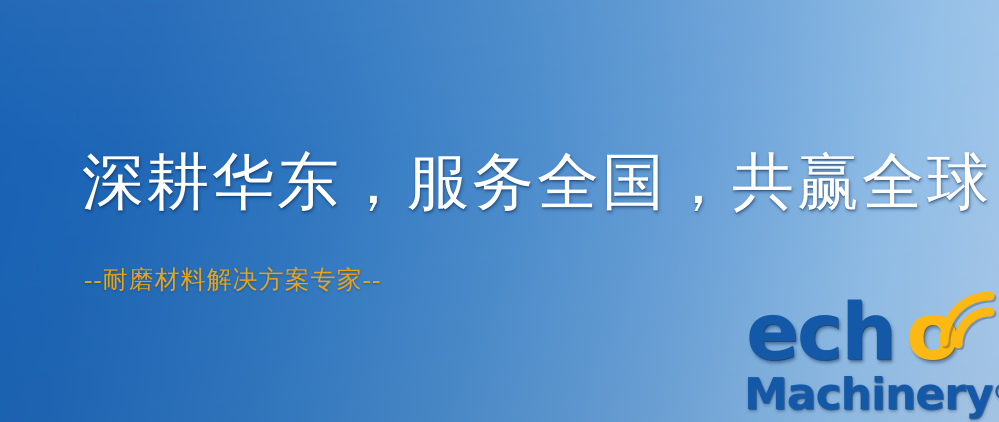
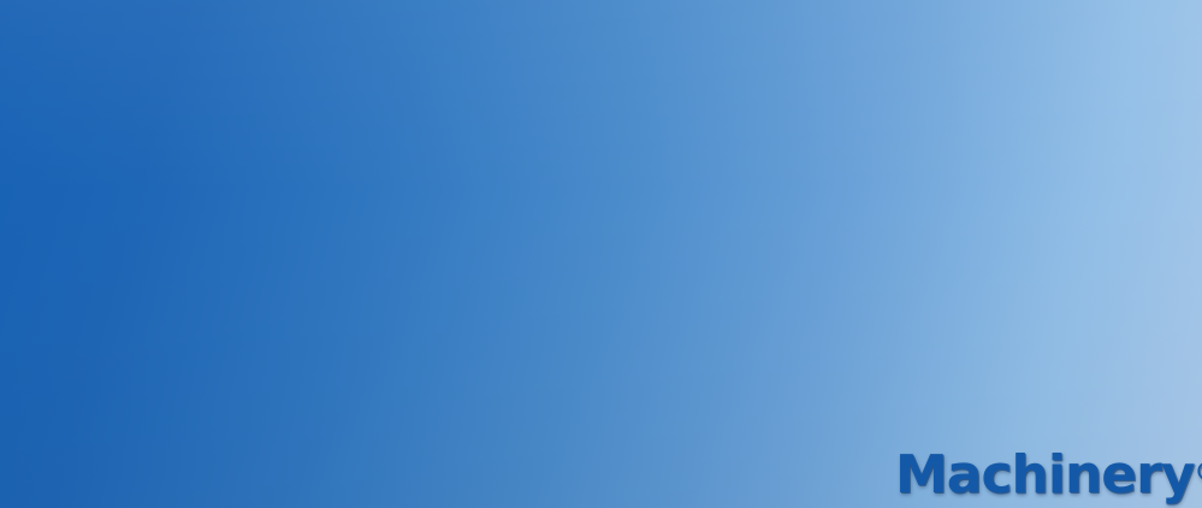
- 深耕华东，服务全国，共赢全球
- --耐磨材料解决方案专家--
- ech
- o
  Machinery
